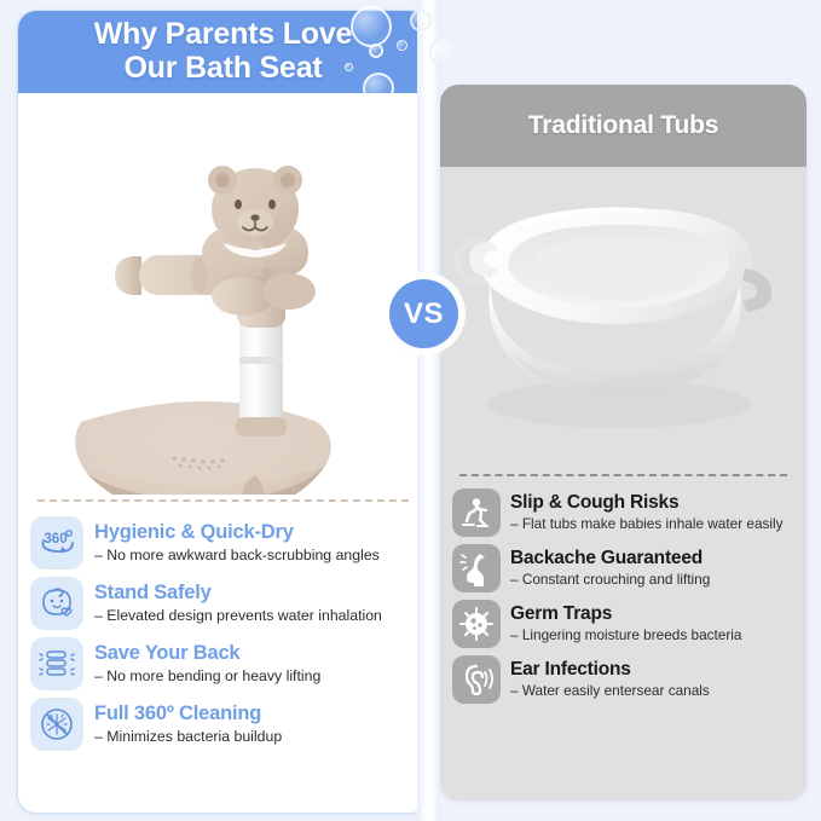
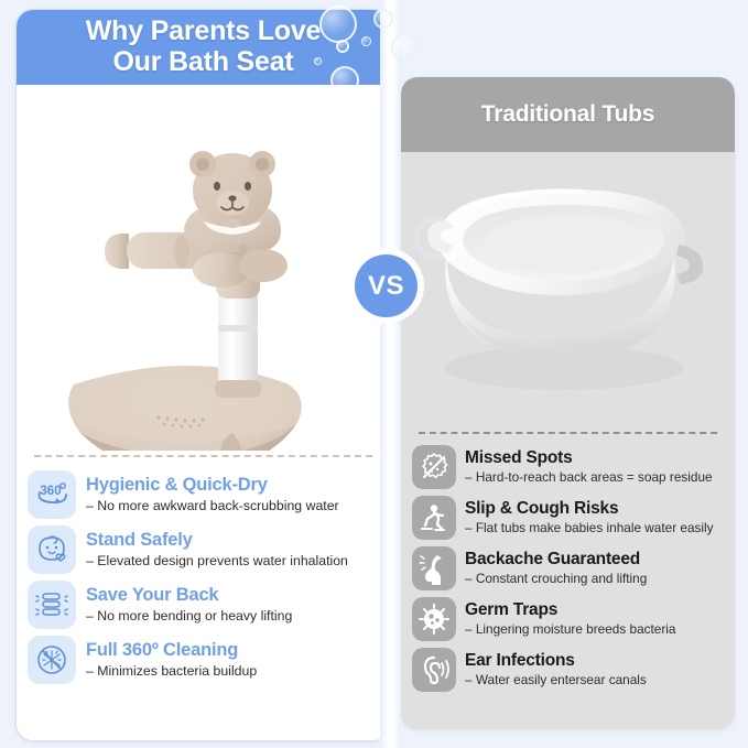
  Why Parents Love
  Our Bath Seat
  360
  Hygienic & Quick-Dry
- – No more awkward back-scrubbing angles
+ – No more awkward back-scrubbing water
  Stand Safely
  – Elevated design prevents water inhalation
  Save Your Back
  – No more bending or heavy lifting
  Full 360º Cleaning
  – Minimizes bacteria buildup
  Traditional Tubs
+ Missed Spots
+ – Hard-to-reach back areas = soap residue
  Slip & Cough Risks
  – Flat tubs make babies inhale water easily
  Backache Guaranteed
  – Constant crouching and lifting
  Germ Traps
  – Lingering moisture breeds bacteria
  Ear Infections
  – Water easily entersear canals
  VS
